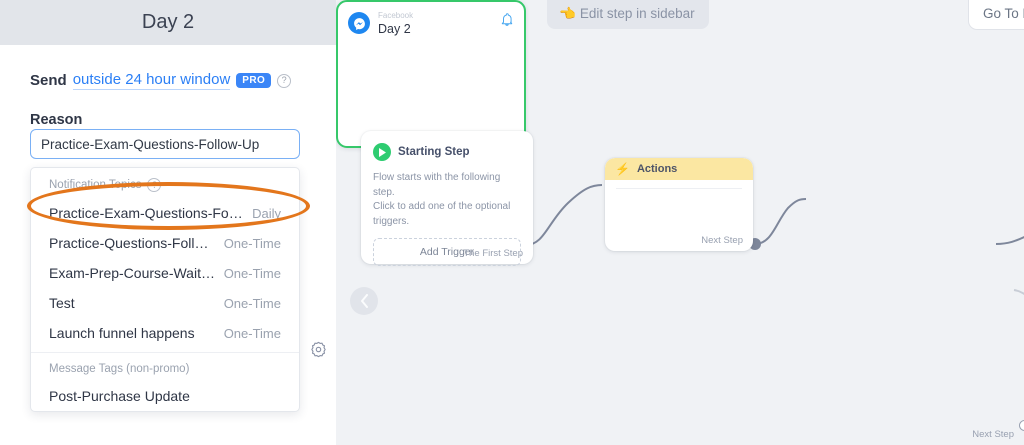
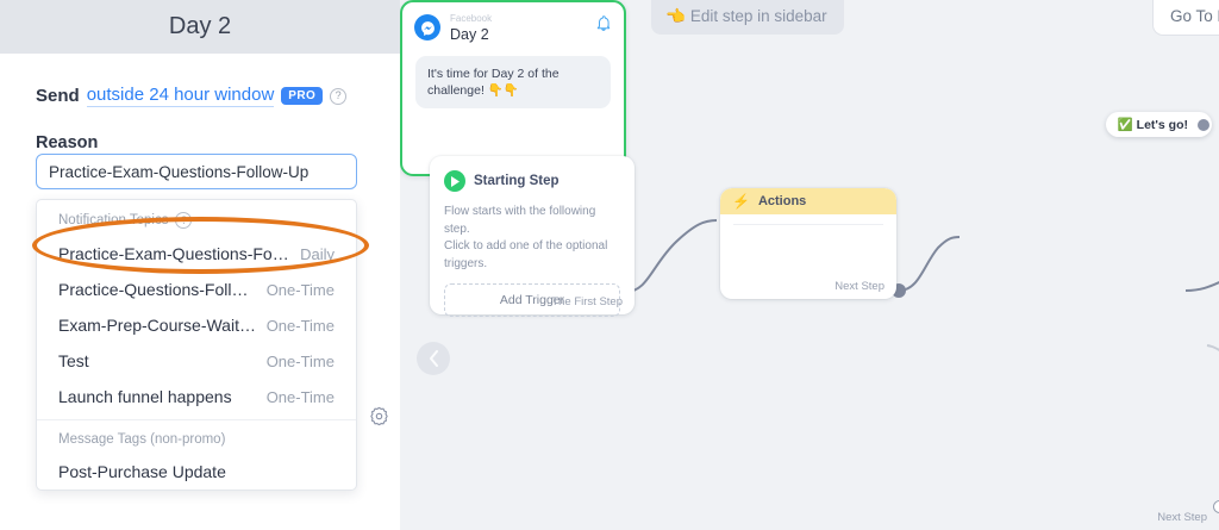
  👈 Edit step in sidebar
  Starting Step
  Flow starts with the following step.
  Click to add one of the optional triggers.
  Add Trigger
  The First Step
  ⚡
  Actions
  Next Step
  Facebook
  Day 2
+ It's time for Day 2 of the challenge! 👇👇
+ ✅ Let's go!
  Next Step
  Day 2
  Send
  outside 24 hour window
  PRO
  ?
  Reason
  Practice-Exam-Questions-Follow-Up
  Notification Topics
  ?
  Practice-Exam-Questions-Follo
  Daily
  Practice-Questions-Follow-
  One-Time
  Exam-Prep-Course-Waitlis
  One-Time
  Test
  One-Time
  Launch funnel happens
  One-Time
  Message Tags (non-promo)
  Post-Purchase Update
